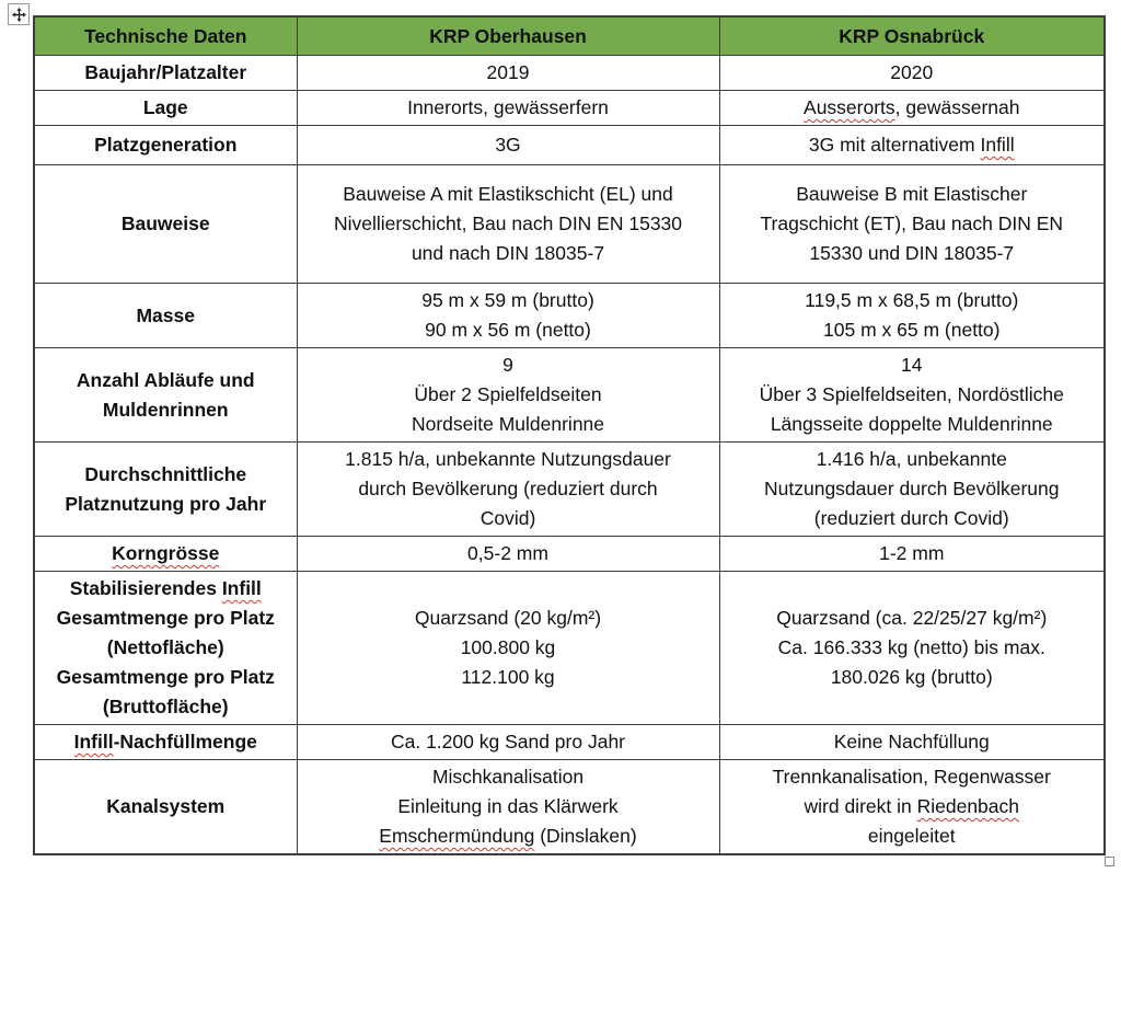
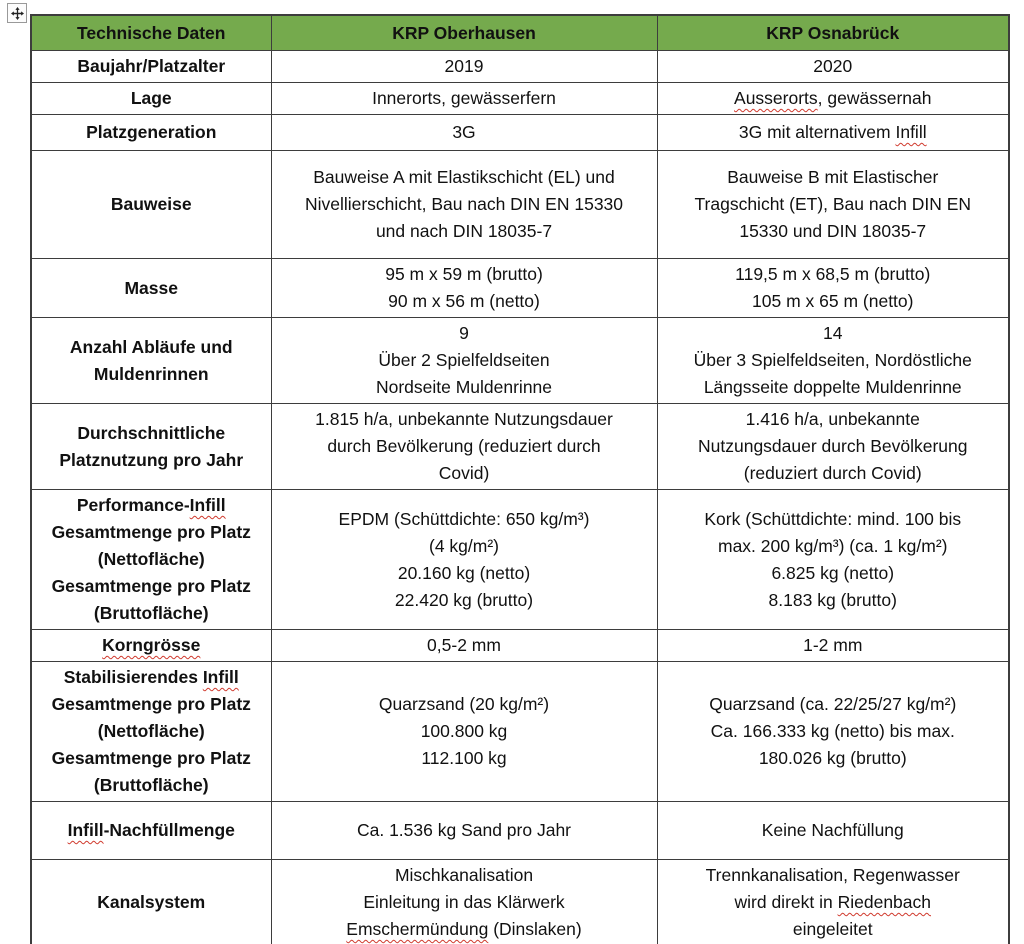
  Technische Daten	KRP Oberhausen	KRP Osnabrück
  Baujahr/Platzalter	2019	2020
  Lage	Innerorts, gewässerfern	Ausserorts, gewässernah
  Platzgeneration	3G	3G mit alternativem Infill
  Bauweise	Bauweise A mit Elastikschicht (EL) undNivellierschicht, Bau nach DIN EN 15330und nach DIN 18035-7	Bauweise B mit ElastischerTragschicht (ET), Bau nach DIN EN15330 und DIN 18035-7
  Masse	95 m x 59 m (brutto)90 m x 56 m (netto)	119,5 m x 68,5 m (brutto)105 m x 65 m (netto)
  Anzahl Abläufe undMuldenrinnen	9Über 2 SpielfeldseitenNordseite Muldenrinne	14Über 3 Spielfeldseiten, NordöstlicheLängsseite doppelte Muldenrinne
  DurchschnittlichePlatznutzung pro Jahr	1.815 h/a, unbekannte Nutzungsdauerdurch Bevölkerung (reduziert durchCovid)	1.416 h/a, unbekannteNutzungsdauer durch Bevölkerung(reduziert durch Covid)
+ Performance-InfillGesamtmenge pro Platz(Nettofläche)Gesamtmenge pro Platz(Bruttofläche)	EPDM (Schüttdichte: 650 kg/m³)(4 kg/m²)20.160 kg (netto)22.420 kg (brutto)	Kork (Schüttdichte: mind. 100 bismax. 200 kg/m³) (ca. 1 kg/m²)6.825 kg (netto)8.183 kg (brutto)
  Korngrösse	0,5-2 mm	1-2 mm
  Stabilisierendes InfillGesamtmenge pro Platz(Nettofläche)Gesamtmenge pro Platz(Bruttofläche)	Quarzsand (20 kg/m²)100.800 kg112.100 kg	Quarzsand (ca. 22/25/27 kg/m²)Ca. 166.333 kg (netto) bis max.180.026 kg (brutto)
- Infill-Nachfüllmenge	Ca. 1.200 kg Sand pro Jahr	Keine Nachfüllung
+ Infill-Nachfüllmenge	Ca. 1.536 kg Sand pro Jahr	Keine Nachfüllung
  Kanalsystem	MischkanalisationEinleitung in das KlärwerkEmschermündung (Dinslaken)	Trennkanalisation, Regenwasserwird direkt in Riedenbacheingeleitet
